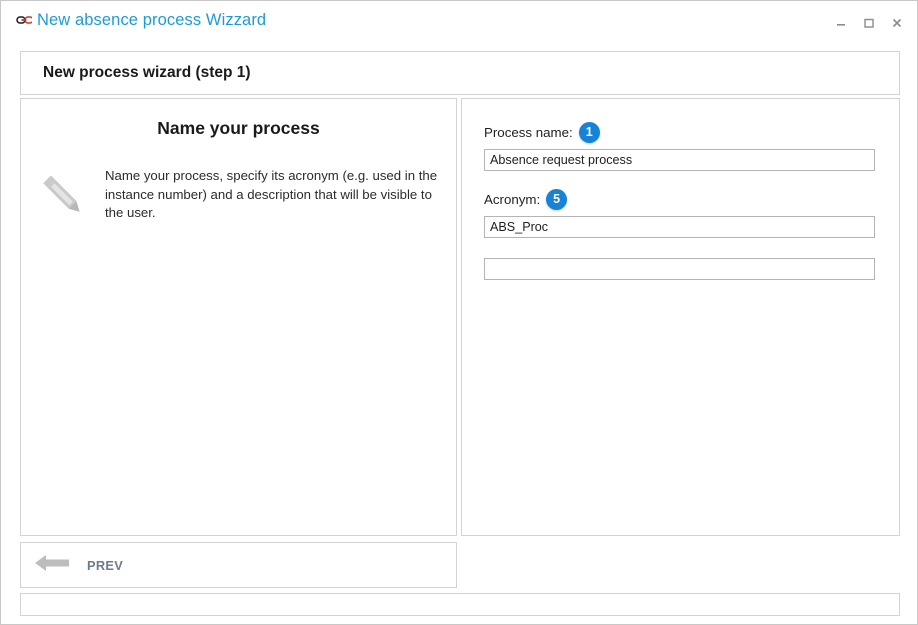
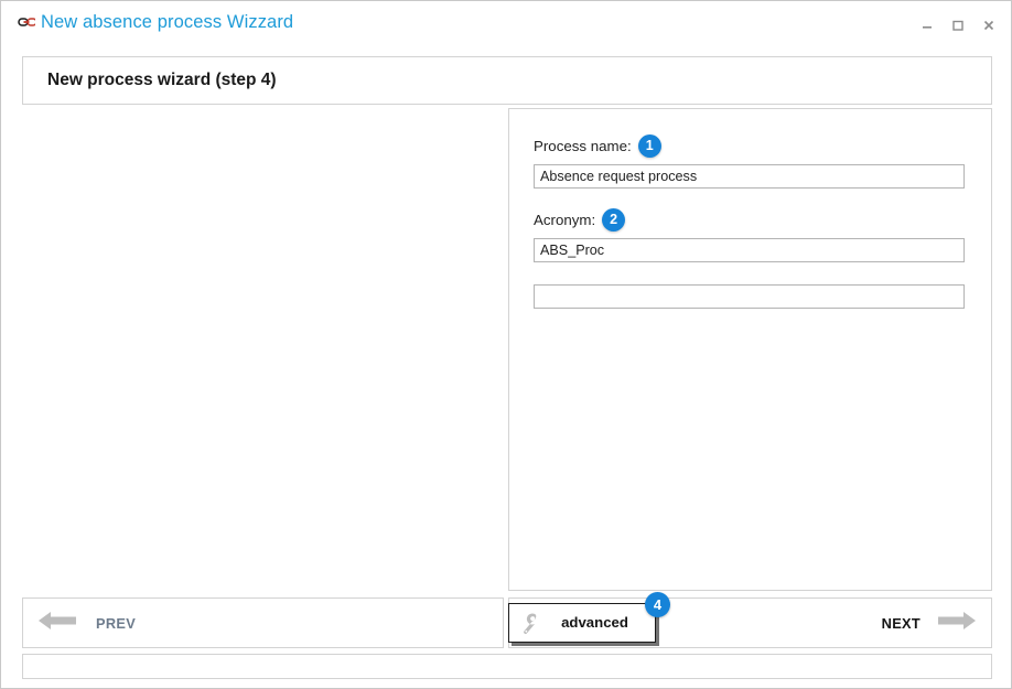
  New absence process Wizzard
- New process wizard (step 1)
+ New process wizard (step 4)
- Name your process
- Name your process, specify its acronym (e.g. used in the instance number) and a description that will be visible to the user.
  Process name:
  1
  Absence request process
  Acronym:
- 5
+ 2
  ABS_Proc
  PREV
+ advanced
+ 4
+ NEXT
